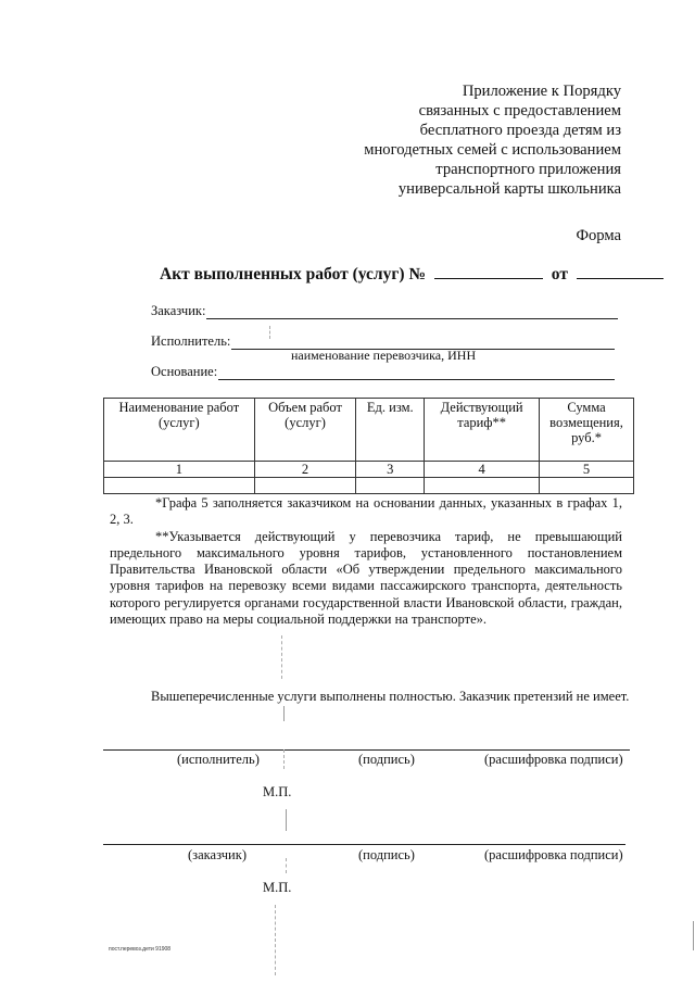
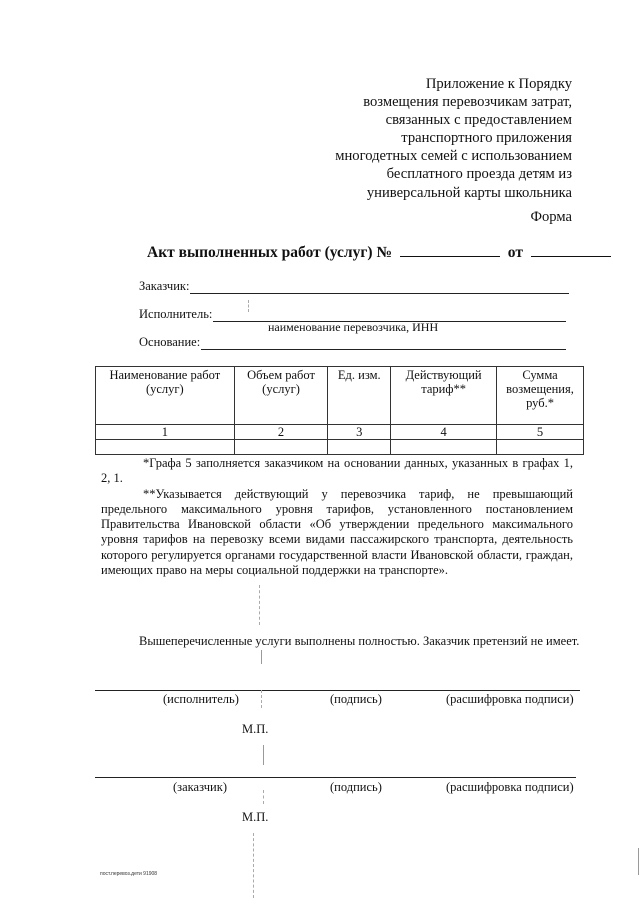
  Приложение к Порядку
+ возмещения перевозчикам затрат,
  связанных с предоставлением
- бесплатного проезда детям из
+ транспортного приложения
  многодетных семей с использованием
- транспортного приложения
+ бесплатного проезда детям из
  универсальной карты школьника
  Форма
  Акт выполненных работ (услуг) № от
  Заказчик:
  Исполнитель:
  наименование перевозчика, ИНН
  Основание:
  Наименование работ (услуг)	Объем работ (услуг)	Ед. изм.	Действующий тариф**	Сумма возмещения, руб.*
  1	2	3	4	5
- *Графа 5 заполняется заказчиком на основании данных, указанных в графах 1, 2, 3.
+ *Графа 5 заполняется заказчиком на основании данных, указанных в графах 1, 2, 1.
  **Указывается действующий у перевозчика тариф, не превышающий предельного максимального уровня тарифов, установленного постановлением Правительства Ивановской области «Об утверждении предельного максимального уровня тарифов на перевозку всеми видами пассажирского транспорта, деятельность которого регулируется органами государственной власти Ивановской области, граждан, имеющих право на меры социальной поддержки на транспорте».
  Вышеперечисленные услуги выполнены полностью. Заказчик претензий не имеет.
  (исполнитель)
  (подпись)
  (расшифровка подписи)
  М.П.
  (заказчик)
  (подпись)
  (расшифровка подписи)
  М.П.
